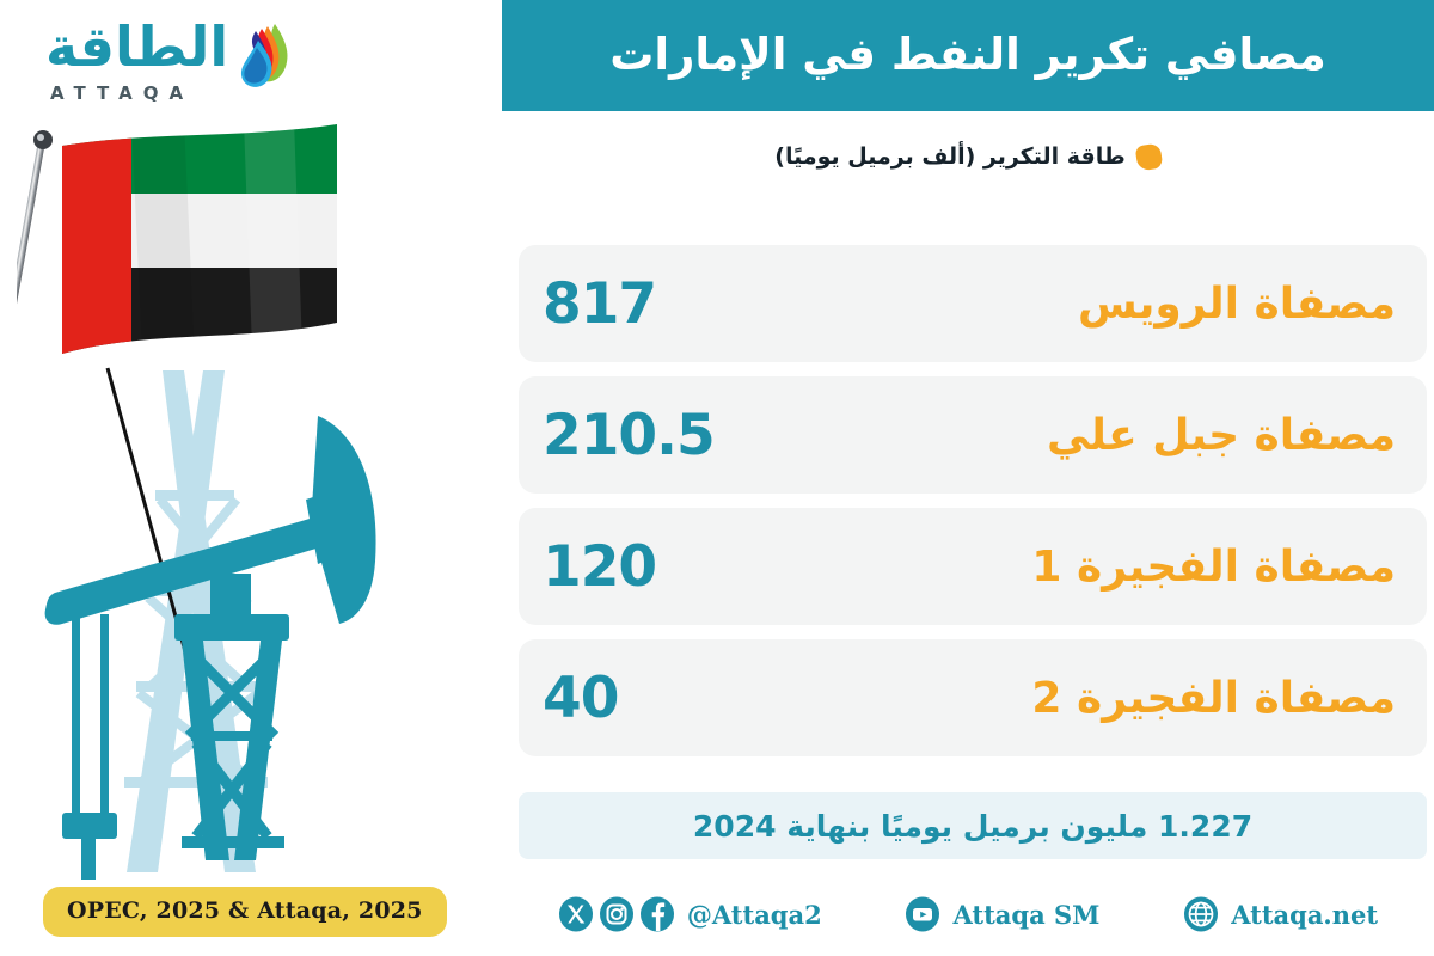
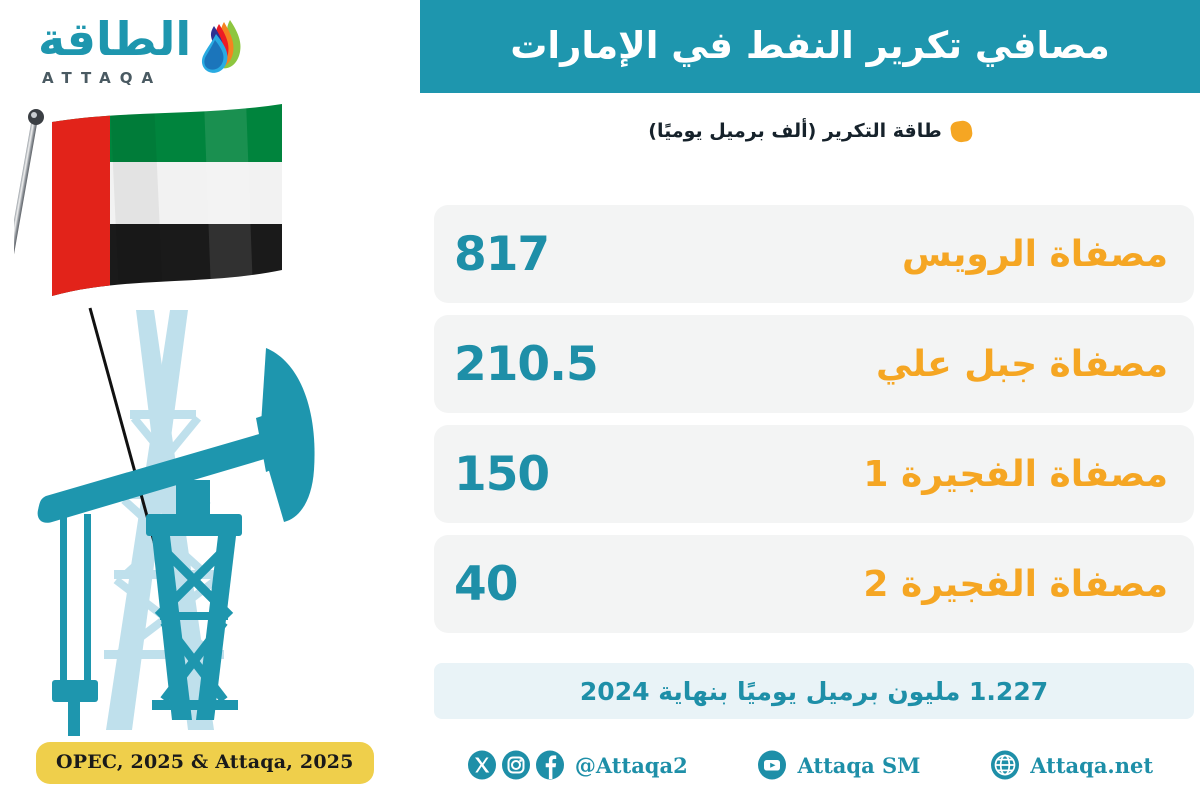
  الطاقة
  ATTAQA
  OPEC, 2025 & Attaqa, 2025
  مصافي تكرير النفط في الإمارات
  طاقة التكرير (ألف برميل يوميًا)
  مصفاة الرويس
  817
  مصفاة جبل علي
  210.5
  مصفاة الفجيرة 1
- 120
+ 150
  مصفاة الفجيرة 2
  40
  1.227 مليون برميل يوميًا بنهاية 2024
  @Attaqa2
  Attaqa SM
  Attaqa.net
